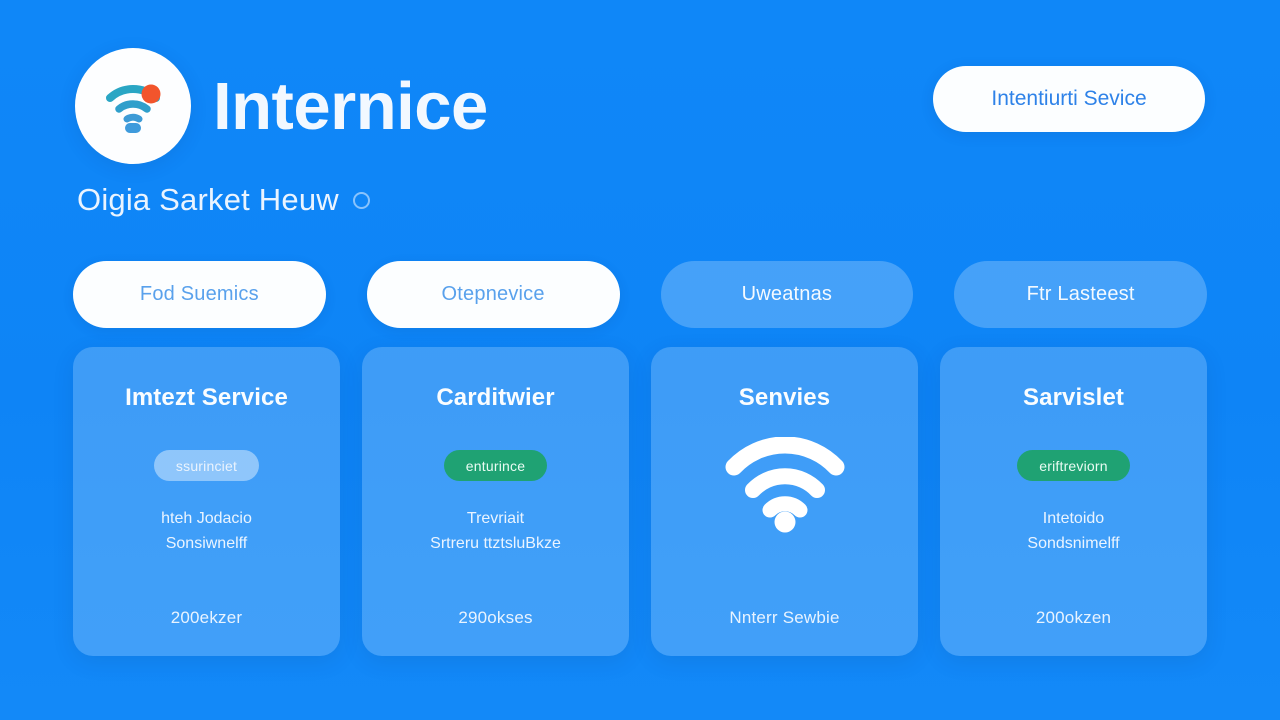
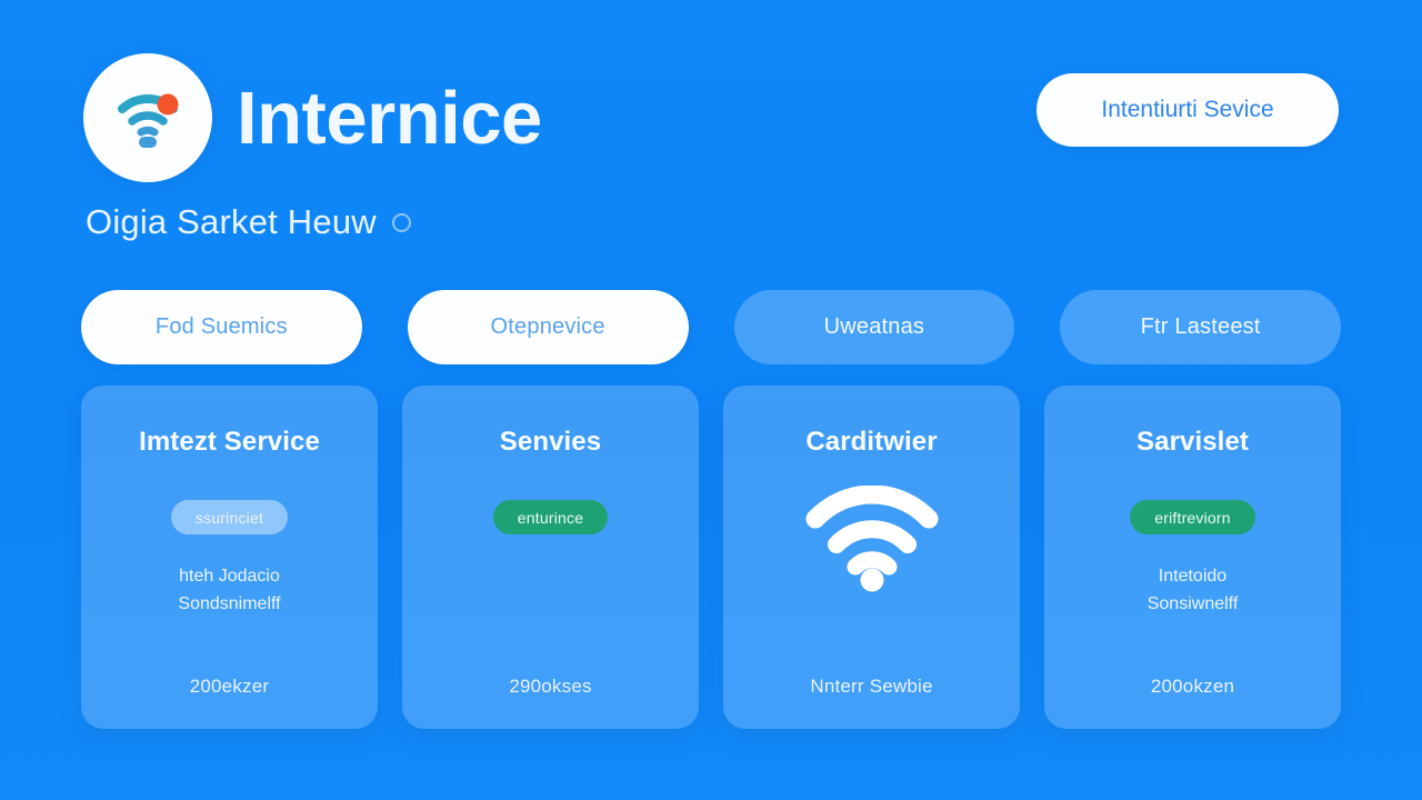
  Internice
  Oigia Sarket Heuw
  Intentiurti Sevice
  Fod Suemics
  Otepnevice
  Uweatnas
  Ftr Lasteest
  Imtezt Service
  ssurinciet
  hteh Jodacio
- Sonsiwnelff
+ Sondsnimelff
  200ekzer
- Carditwier
+ Senvies
  enturince
- Trevriait
- Srtreru ttztsluBkze
  290okses
- Senvies
+ Carditwier
  Nnterr Sewbie
  Sarvislet
  eriftreviorn
  Intetoido
- Sondsnimelff
+ Sonsiwnelff
  200okzen
